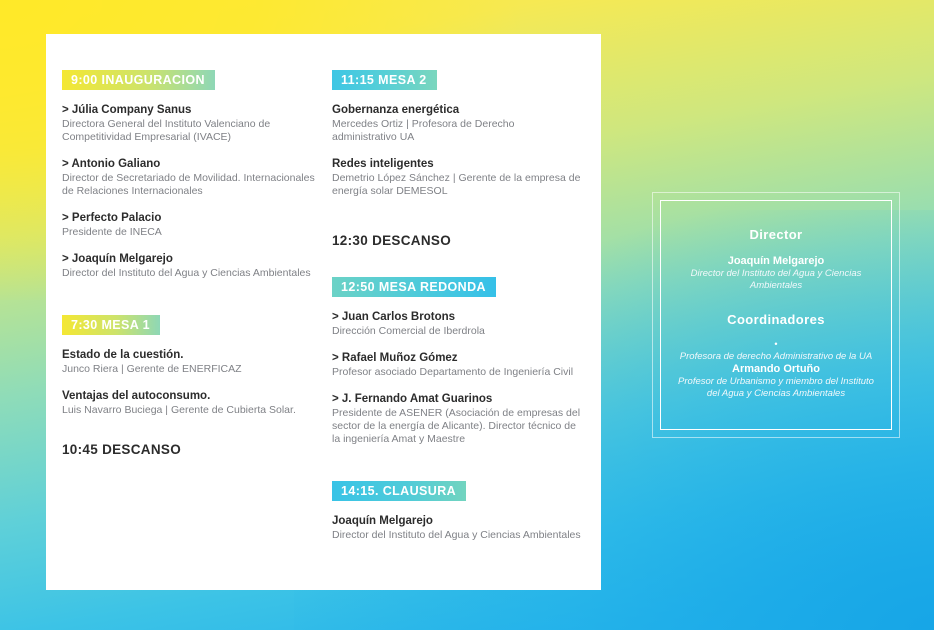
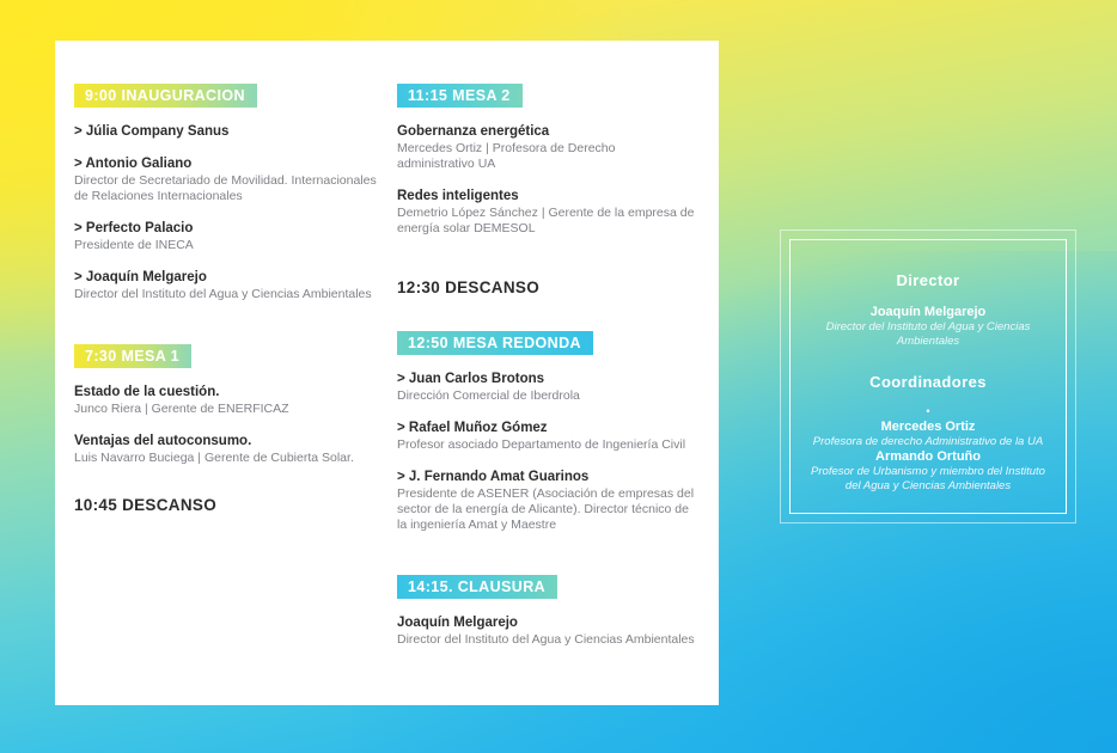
  9:00 INAUGURACION
  > Júlia Company Sanus
- Directora General del Instituto Valenciano de Competitividad Empresarial (IVACE)
  > Antonio Galiano
  Director de Secretariado de Movilidad. Internacionales de Relaciones Internacionales
  > Perfecto Palacio
  Presidente de INECA
  > Joaquín Melgarejo
  Director del Instituto del Agua y Ciencias Ambientales
  7:30 MESA 1
  Estado de la cuestión.
  Junco Riera | Gerente de ENERFICAZ
  Ventajas del autoconsumo.
  Luis Navarro Buciega | Gerente de Cubierta Solar.
  10:45 DESCANSO
  11:15 MESA 2
  Gobernanza energética
  Mercedes Ortiz | Profesora de Derecho administrativo UA
  Redes inteligentes
  Demetrio López Sánchez | Gerente de la empresa de energía solar DEMESOL
  12:30 DESCANSO
  12:50 MESA REDONDA
  > Juan Carlos Brotons
  Dirección Comercial de Iberdrola
  > Rafael Muñoz Gómez
  Profesor asociado Departamento de Ingeniería Civil
  > J. Fernando Amat Guarinos
  Presidente de ASENER (Asociación de empresas del sector de la energía de Alicante). Director técnico de la ingeniería Amat y Maestre
  14:15. CLAUSURA
  Joaquín Melgarejo
  Director del Instituto del Agua y Ciencias Ambientales
  Director
  Joaquín Melgarejo
  Director del Instituto del Agua y Ciencias Ambientales
  Coordinadores
  •
+ Mercedes Ortiz
  Profesora de derecho Administrativo de la UA
  Armando Ortuño
  Profesor de Urbanismo y miembro del Instituto del Agua y Ciencias Ambientales
